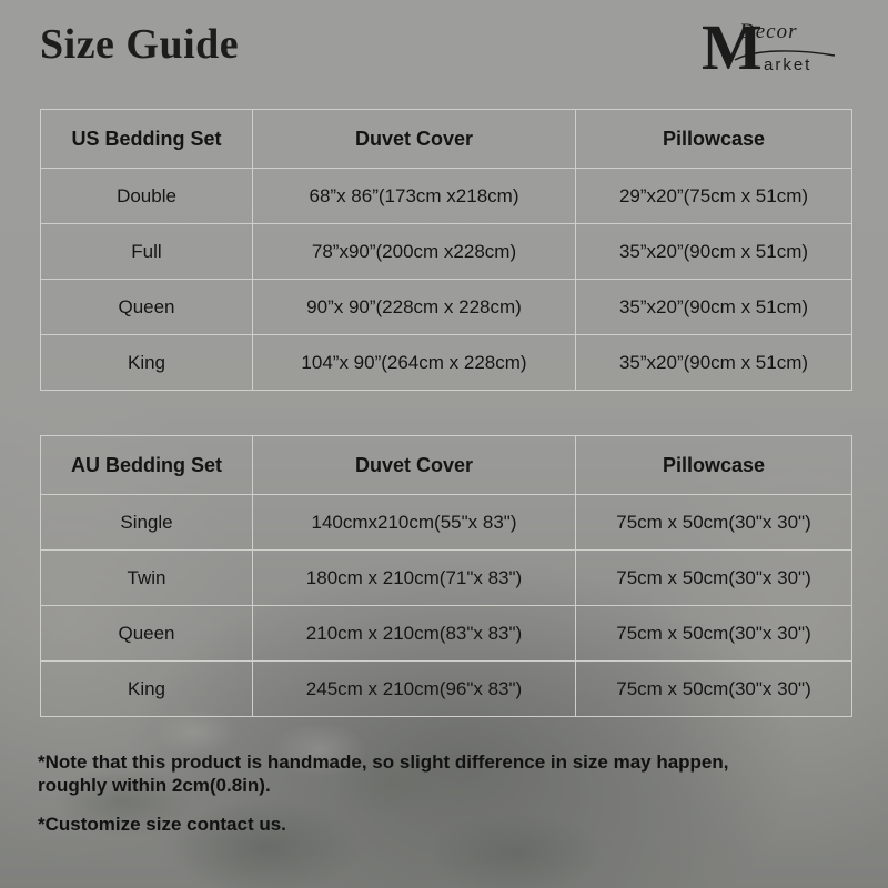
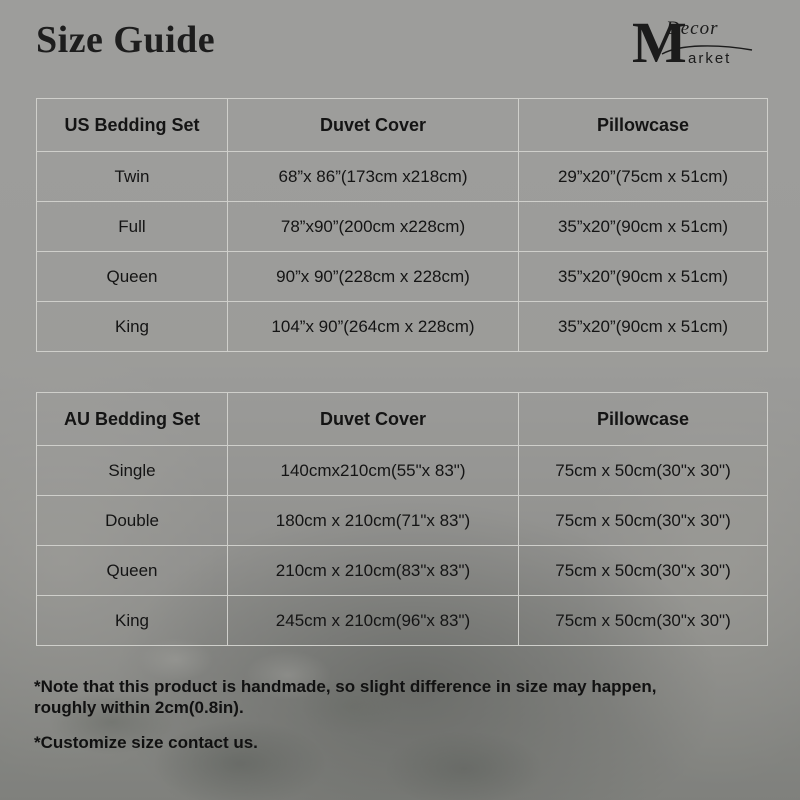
  Size Guide
  M
  Decor
  arket
  US Bedding Set	Duvet Cover	Pillowcase
- Double	68”x 86”(173cm x218cm)	29”x20”(75cm x 51cm)
+ Twin	68”x 86”(173cm x218cm)	29”x20”(75cm x 51cm)
  Full	78”x90”(200cm x228cm)	35”x20”(90cm x 51cm)
  Queen	90”x 90”(228cm x 228cm)	35”x20”(90cm x 51cm)
  King	104”x 90”(264cm x 228cm)	35”x20”(90cm x 51cm)
  AU Bedding Set	Duvet Cover	Pillowcase
  Single	140cmx210cm(55"x 83")	75cm x 50cm(30"x 30")
- Twin	180cm x 210cm(71"x 83")	75cm x 50cm(30"x 30")
+ Double	180cm x 210cm(71"x 83")	75cm x 50cm(30"x 30")
  Queen	210cm x 210cm(83"x 83")	75cm x 50cm(30"x 30")
  King	245cm x 210cm(96"x 83")	75cm x 50cm(30"x 30")
  *Note that this product is handmade, so slight difference in size may happen,
  roughly within 2cm(0.8in).
  *Customize size contact us.
